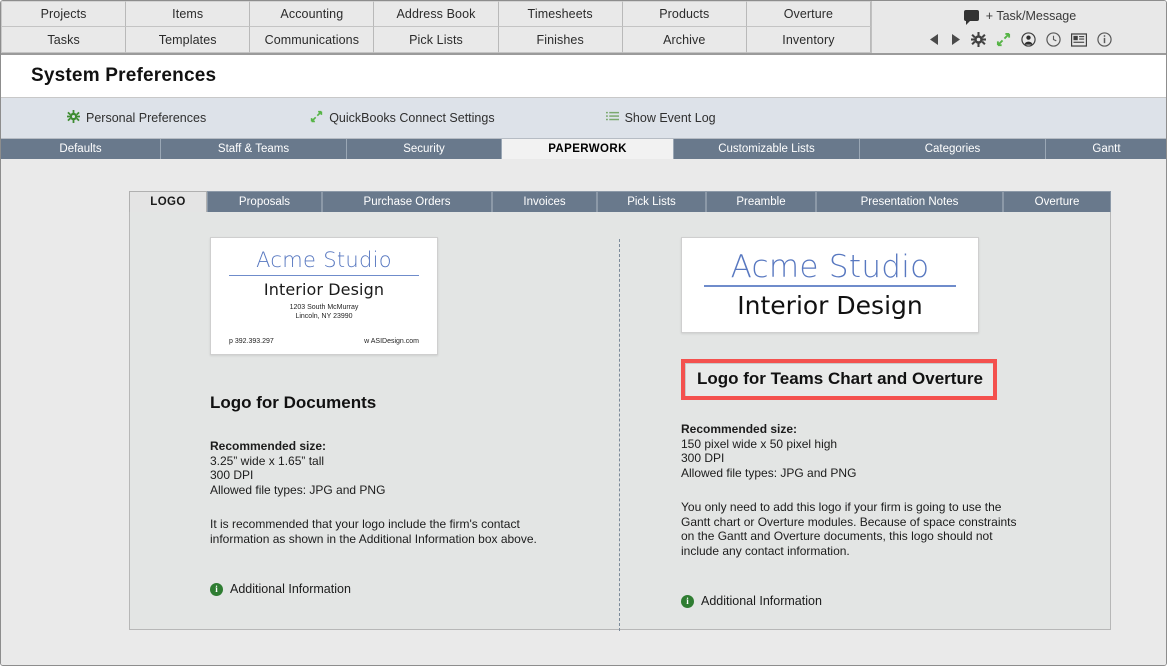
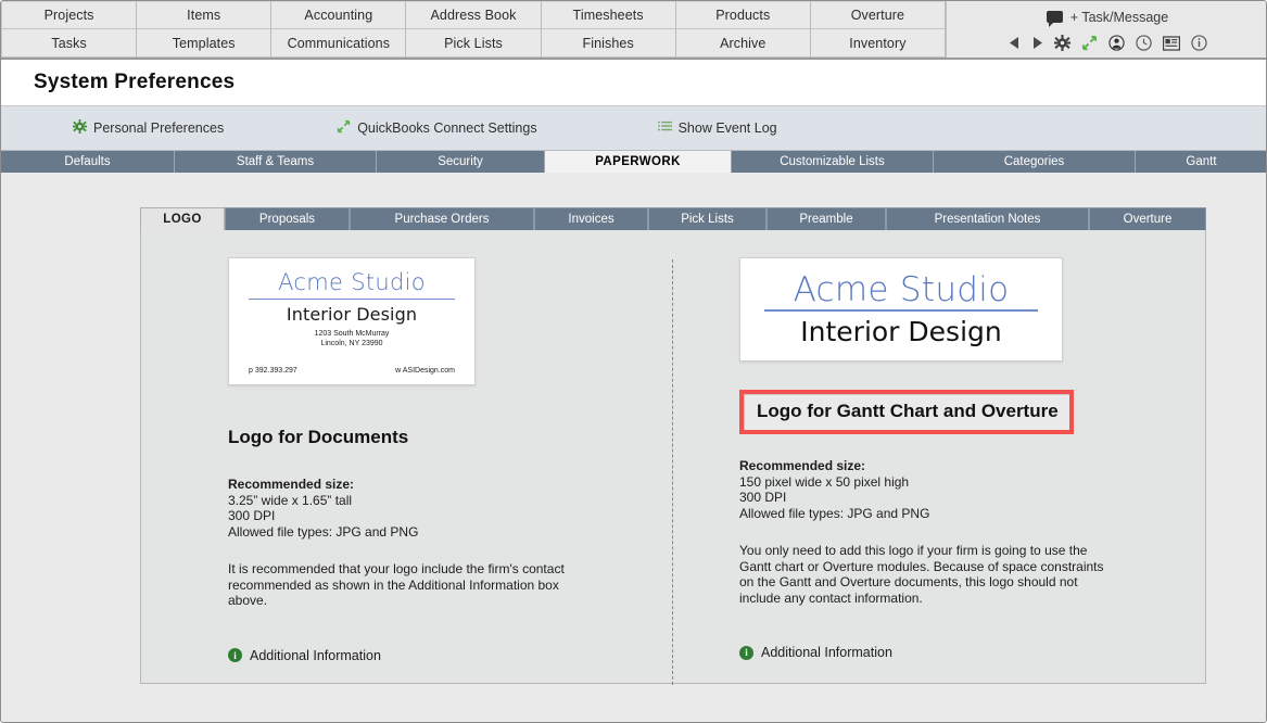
  Projects
  Items
  Accounting
  Address Book
  Timesheets
  Products
  Overture
  Tasks
  Templates
  Communications
  Pick Lists
  Finishes
  Archive
  Inventory
  + Task/Message
  System Preferences
  Personal Preferences
  QuickBooks Connect Settings
  Show Event Log
  Defaults
  Staff & Teams
  Security
  PAPERWORK
  Customizable Lists
  Categories
  Gantt
  LOGO
  Proposals
  Purchase Orders
  Invoices
  Pick Lists
  Preamble
  Presentation Notes
  Overture
  Acme Studio
  Interior Design
  Logo for Documents
  Recommended size:
  3.25” wide x 1.65” tall
  300 DPI
  Allowed file types: JPG and PNG
- It is recommended that your logo include the firm's contact information as shown in the Additional Information box above.
+ It is recommended that your logo include the firm's contact recommended as shown in the Additional Information box above.
  i
  Additional Information
  Acme Studio
  Interior Design
- Logo for Teams Chart and Overture
+ Logo for Gantt Chart and Overture
  Recommended size:
  150 pixel wide x 50 pixel high
  300 DPI
  Allowed file types: JPG and PNG
  You only need to add this logo if your firm is going to use the Gantt chart or Overture modules. Because of space constraints on the Gantt and Overture documents, this logo should not include any contact information.
  i
  Additional Information
